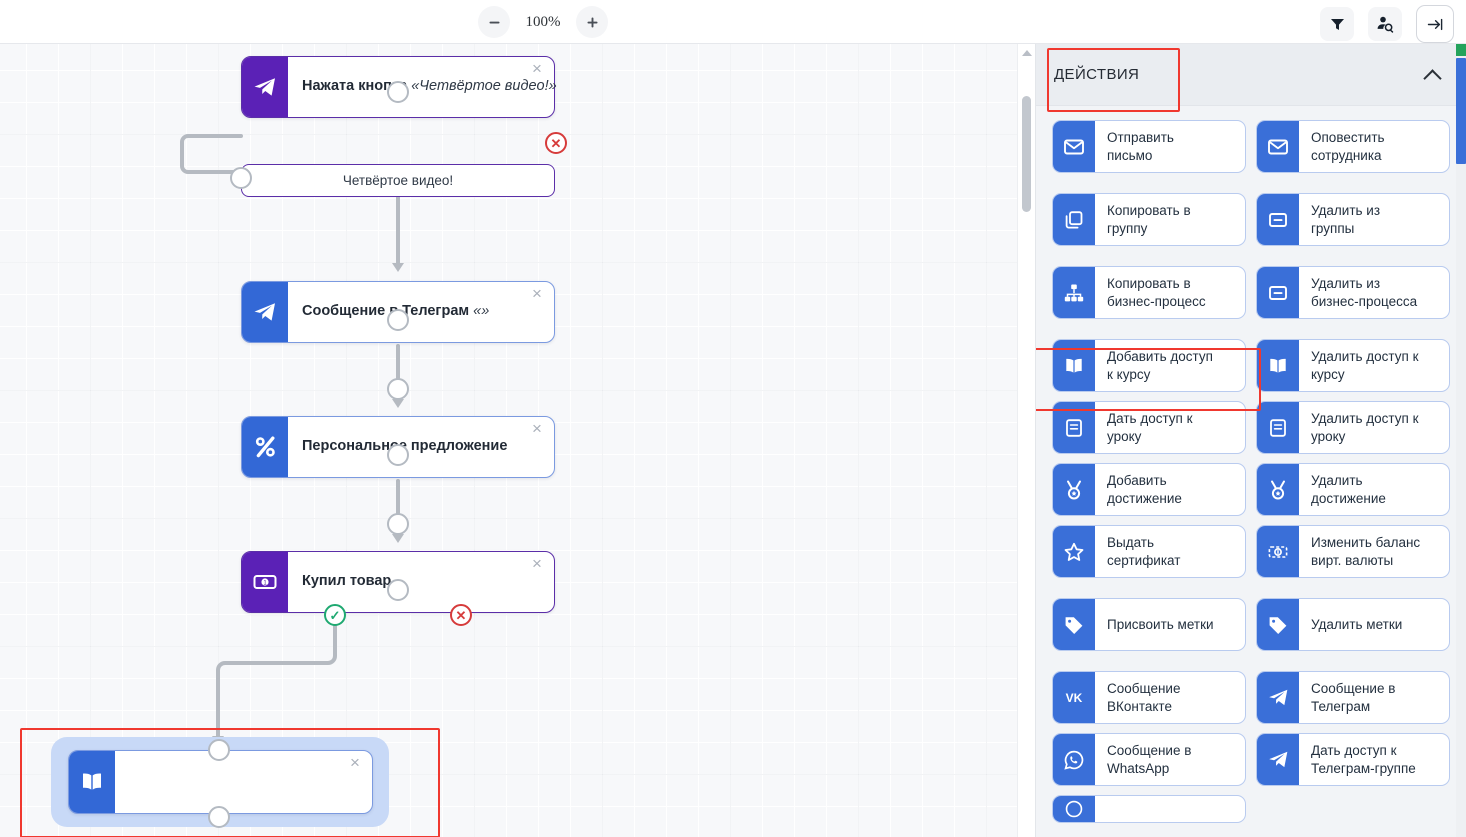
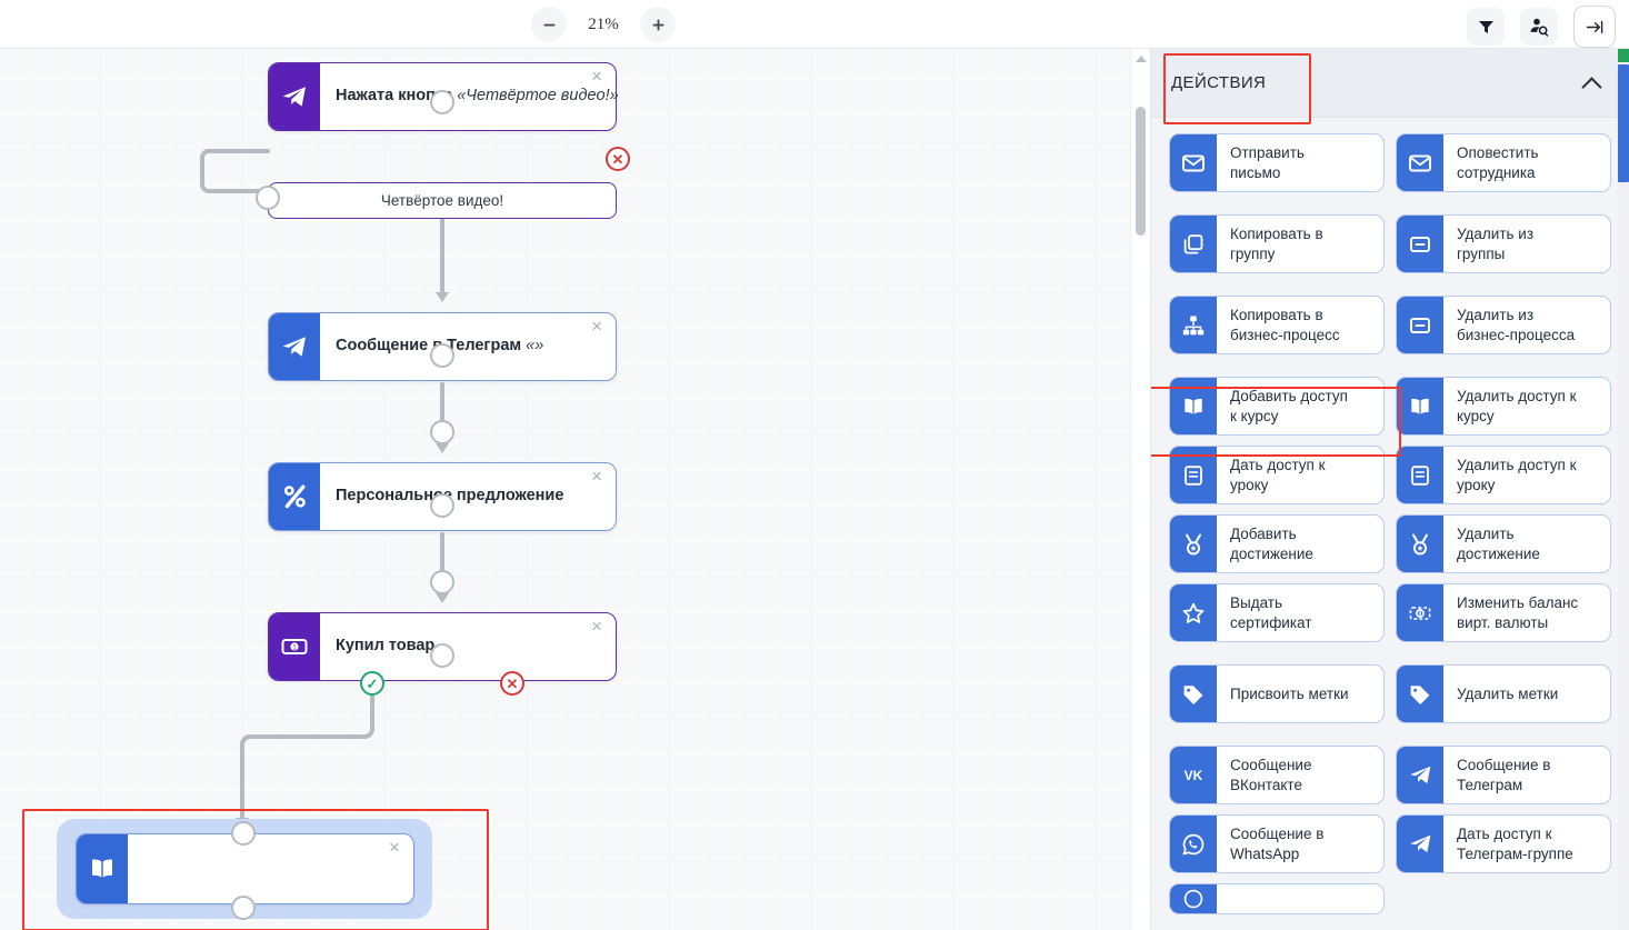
- 100%
+ 21%
  Четвёртое видео!
  Нажата кно «Четвёртое видео!»
  ×
  ✕
  Сообщение Телеграм «»
  ×
  Персональн предложение
  ×
  Купил товар
  ×
  ✓
  ✕
  ×
  ДЕЙСТВИЯ
  Отправить
  письмо
  Оповестить
  сотрудника
  Копировать в
  группу
  Удалить из
  группы
  Копировать в
  бизнес-процесс
  Удалить из
  бизнес-процесса
  Добавить доступ
  к курсу
  Удалить доступ к
  курсу
  Дать доступ к
  уроку
  Удалить доступ к
  уроку
  Добавить
  достижение
  Удалить
  достижение
  Выдать
  сертификат
  Изменить баланс
  вирт. валюты
  Присвоить метки
  Удалить метки
  VK
  Сообщение
  ВКонтакте
  Сообщение в
  Телеграм
  Сообщение в
  WhatsApp
  Дать доступ к
  Телеграм-группе
